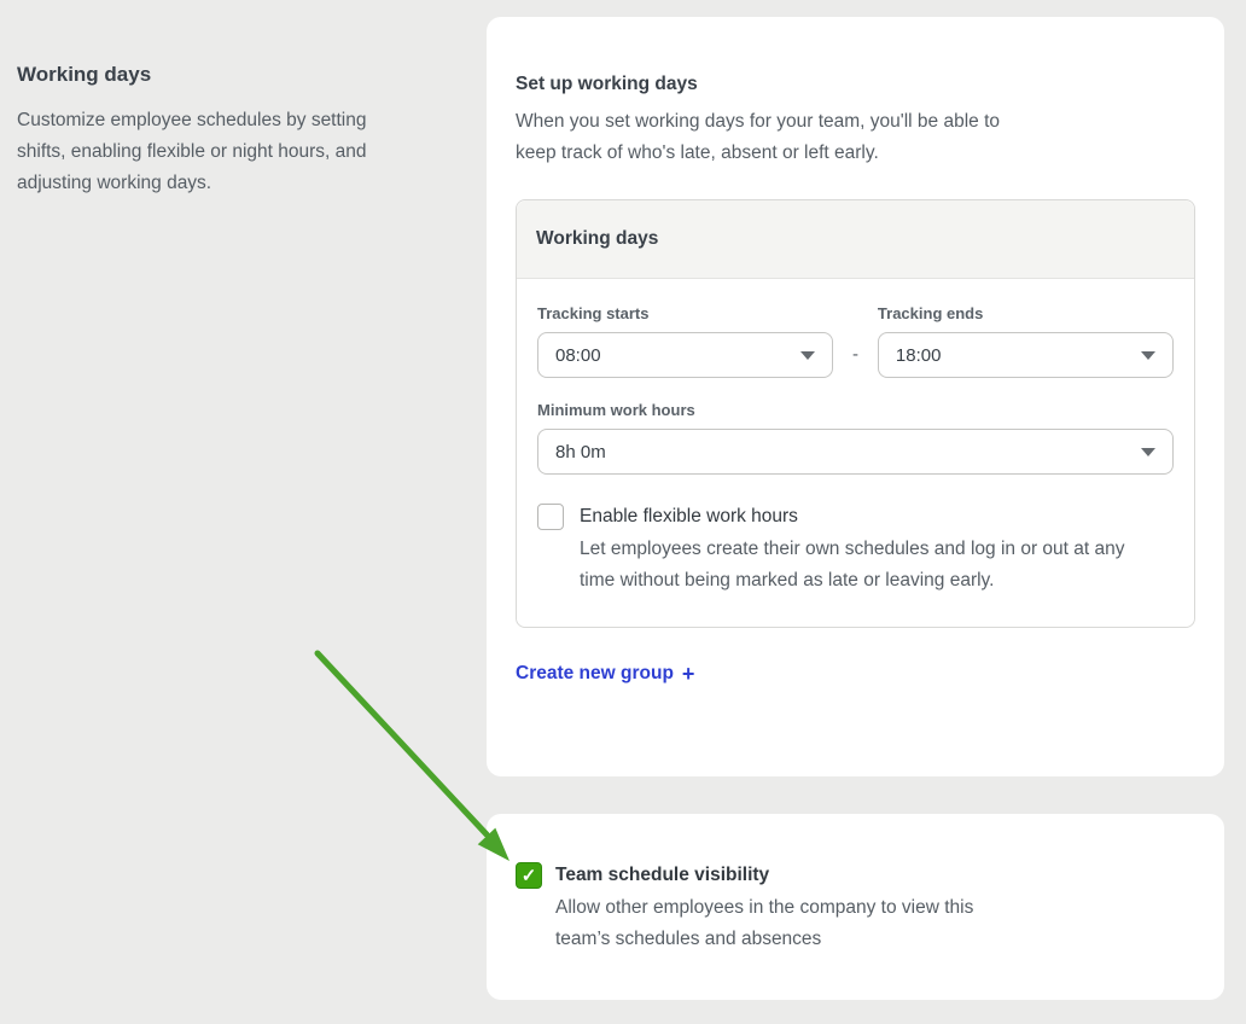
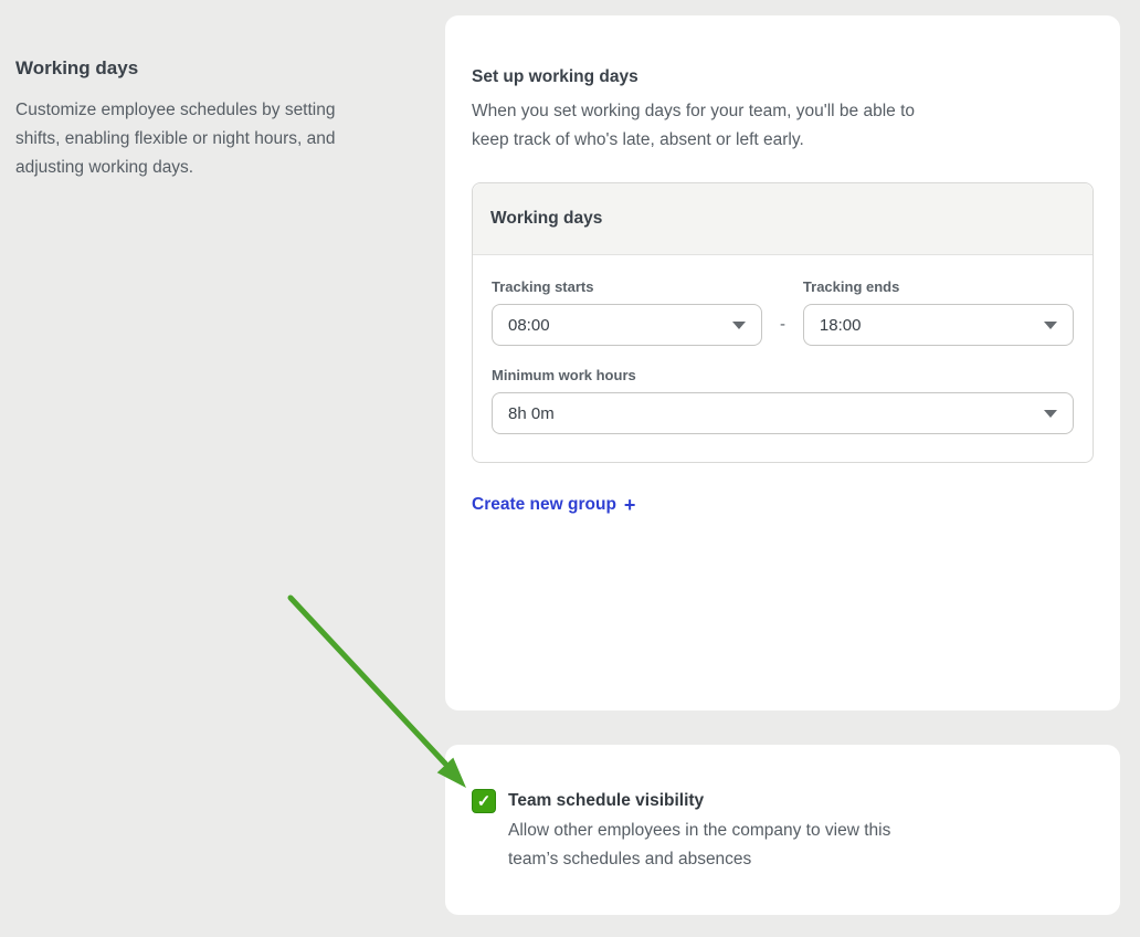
  Working days
  Customize employee schedules by setting shifts, enabling flexible or night hours, and adjusting working days.
  Set up working days
  When you set working days for your team, you'll be able to keep track of who's late, absent or left early.
  Working days
  Tracking starts
  08:00
  -
  Tracking ends
  18:00
  Minimum work hours
  8h 0m
- Enable flexible work hours
- Let employees create their own schedules and log in or out at any time without being marked as late or leaving early.
  Create new group
  +
  ✓
  Team schedule visibility
  Allow other employees in the company to view this team’s schedules and absences
